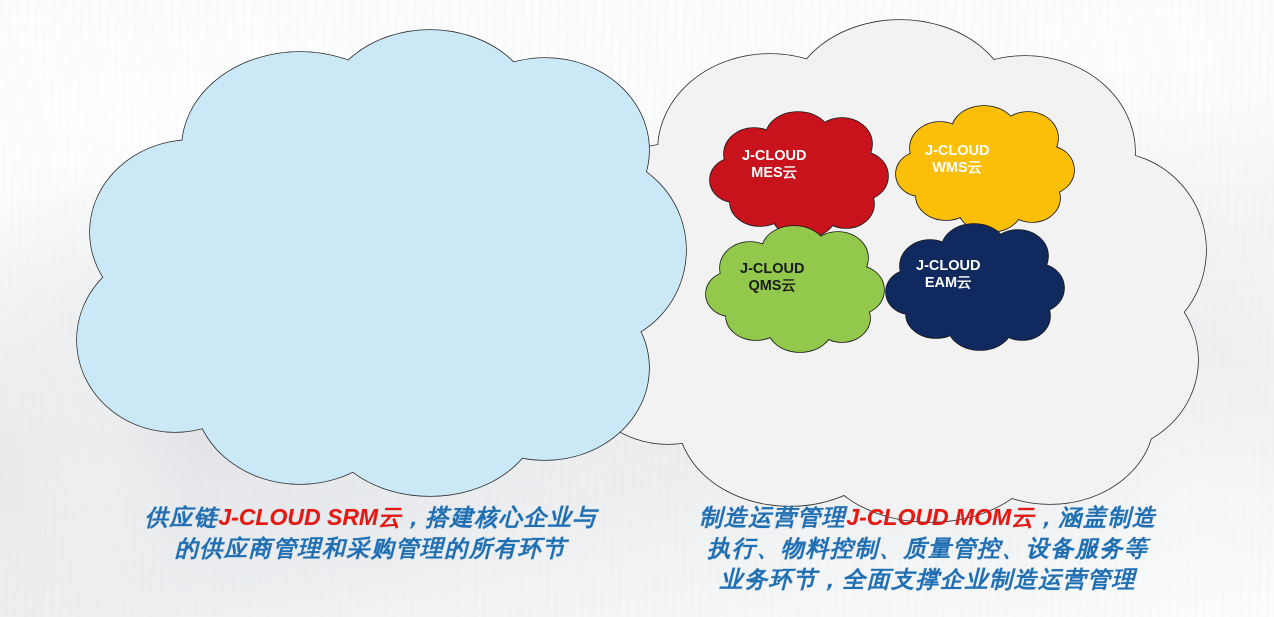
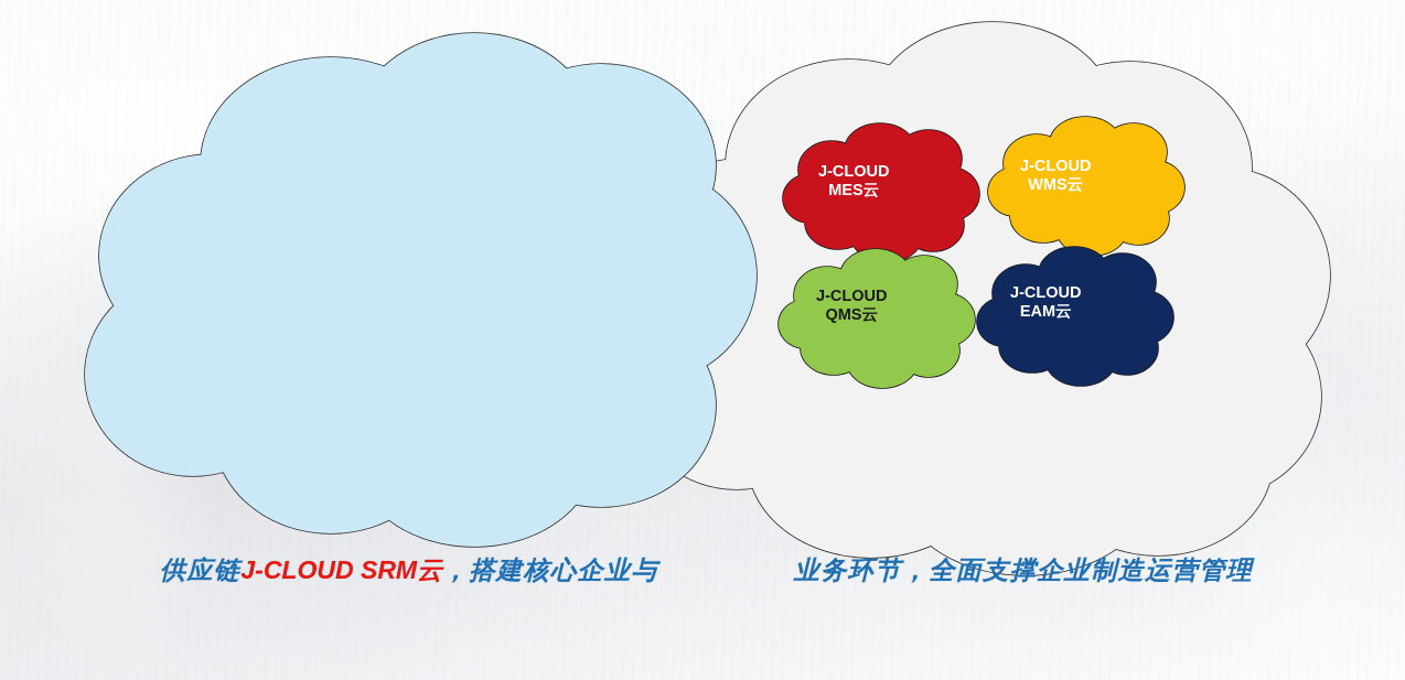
  J-CLOUD
  MES云
  J-CLOUD
  WMS云
  J-CLOUD
  QMS云
  J-CLOUD
  EAM云
  供应链J-CLOUD SRM云，搭建核心企业与
- 的供应商管理和采购管理的所有环节
- 制造运营管理J-CLOUD MOM云，涵盖制造
- 执行、物料控制、质量管控、设备服务等
  业务环节，全面支撑企业制造运营管理
